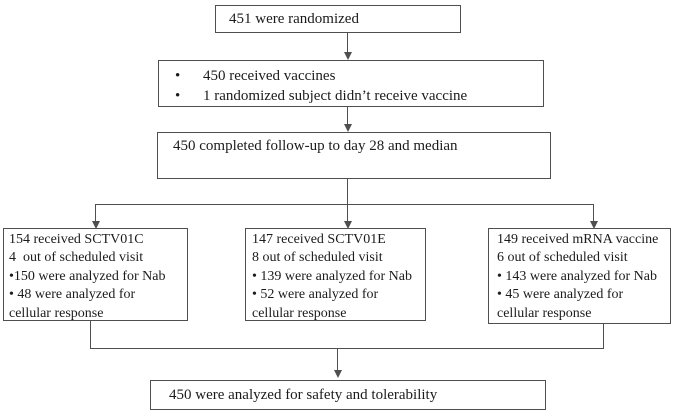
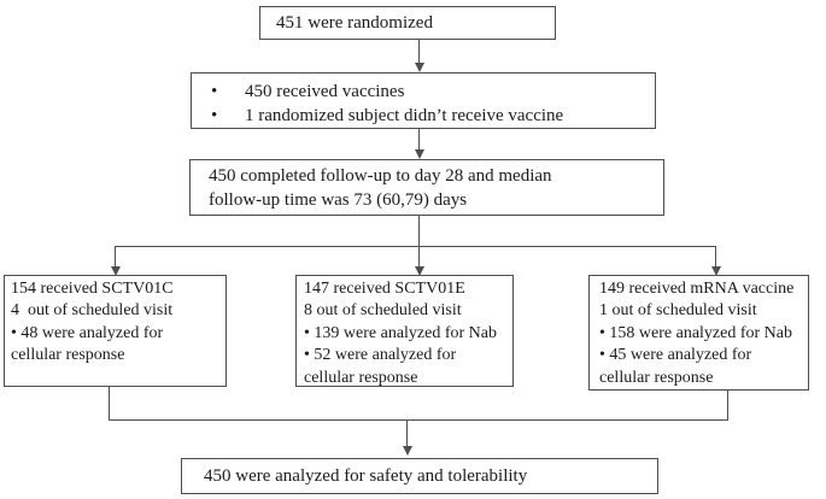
  451 were randomized
  •
  450 received vaccines
  •
  1 randomized subject didn’t receive vaccine
  450 completed follow-up to day 28 and median
+ follow-up time was 73 (60,79) days
  154 received SCTV01C
  4 out of scheduled visit
- •150 were analyzed for Nab
  • 48 were analyzed for
  cellular response
  147 received SCTV01E
  8 out of scheduled visit
  • 139 were analyzed for Nab
  • 52 were analyzed for
  cellular response
  149 received mRNA vaccine
- 6 out of scheduled visit
+ 1 out of scheduled visit
- • 143 were analyzed for Nab
+ • 158 were analyzed for Nab
  • 45 were analyzed for
  cellular response
  450 were analyzed for safety and tolerability
